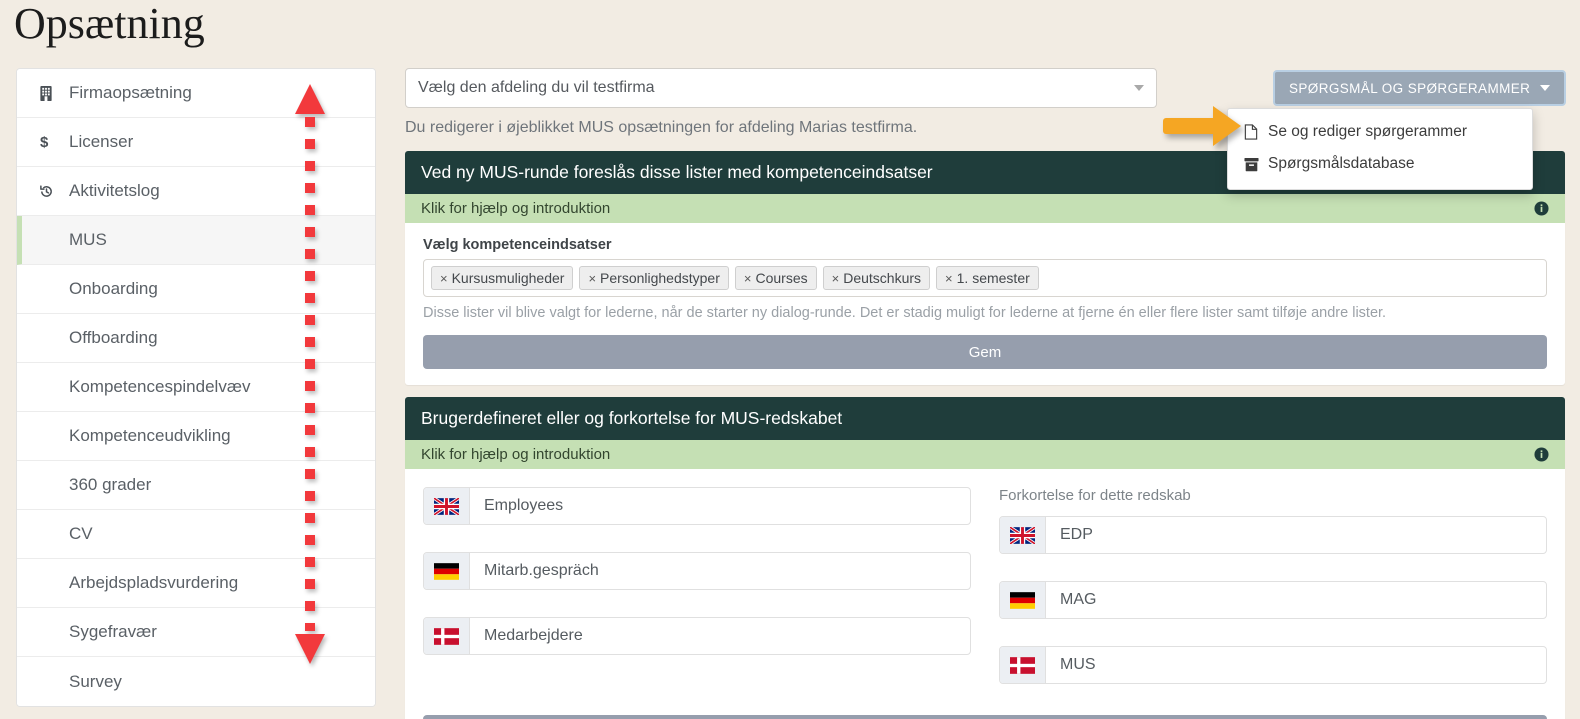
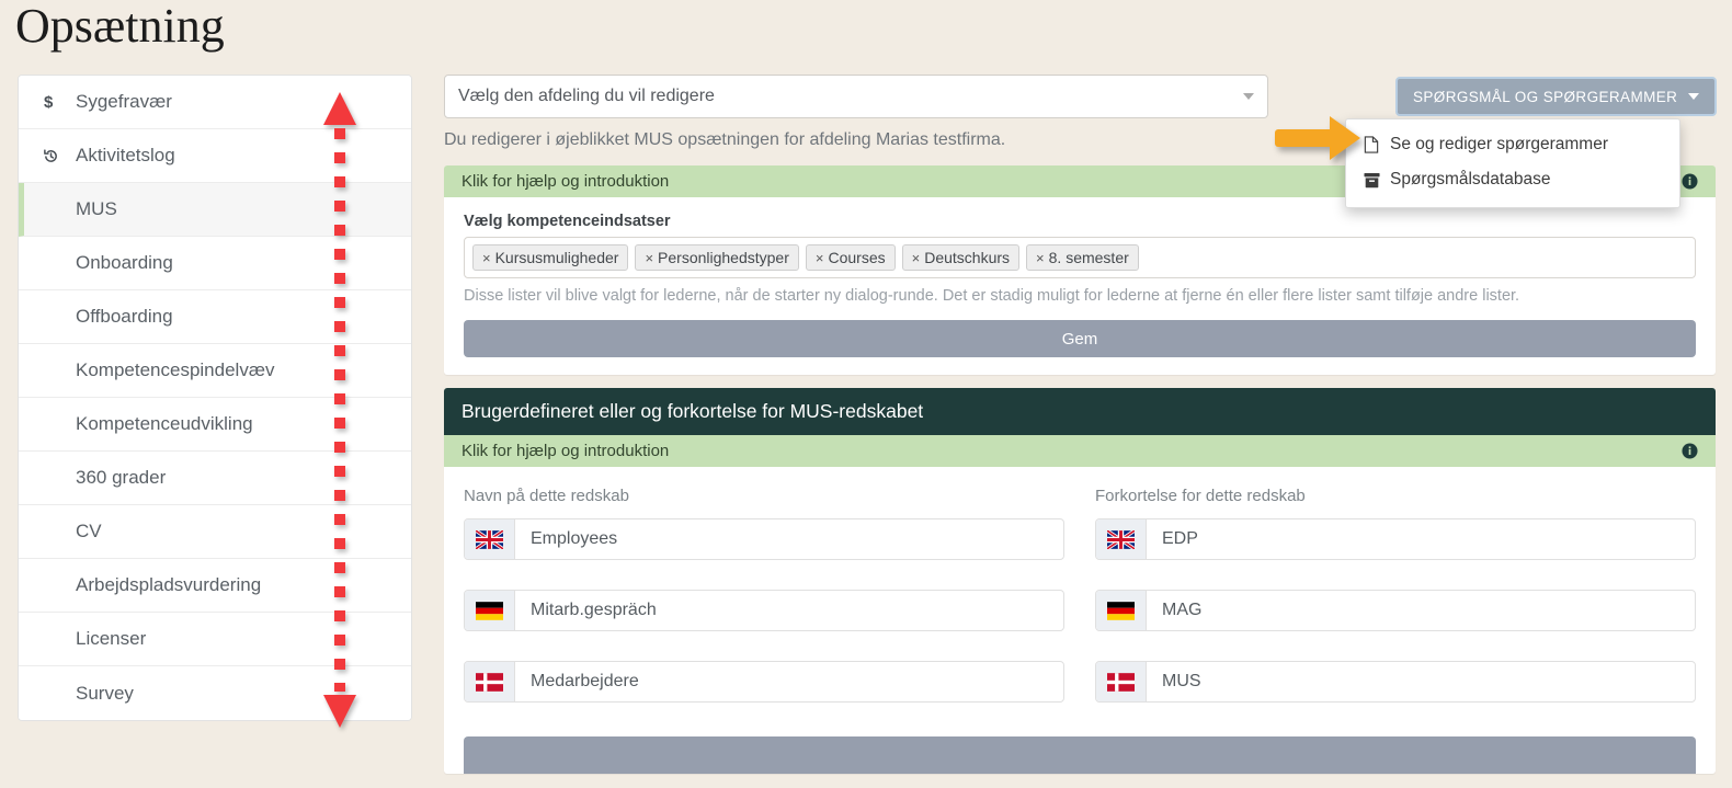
  Opsætning
- Firmaopsætning
  $
- Licenser
+ Sygefravær
  Aktivitetslog
  MUS
  Onboarding
  Offboarding
  Kompetencespindelvæv
  Kompetenceudvikling
  360 grader
  CV
  Arbejdspladsvurdering
- Sygefravær
+ Licenser
  Survey
- Vælg den afdeling du vil testfirma
+ Vælg den afdeling du vil redigere
  SPØRGSMÅL OG SPØRGERAMMER
  Se og rediger spørgerammer
  Spørgsmålsdatabase
  Du redigerer i øjeblikket MUS opsætningen for afdeling Marias testfirma.
- Ved ny MUS-runde foreslås disse lister med kompetenceindsatser
  Klik for hjælp og introduktion
  Vælg kompetenceindsatser
  ×
  Kursusmuligheder
  ×
  Personlighedstyper
  ×
  Courses
  ×
  Deutschkurs
  ×
- 1. semester
+ 8. semester
  Disse lister vil blive valgt for lederne, når de starter ny dialog-runde. Det er stadig muligt for lederne at fjerne én eller flere lister samt tilføje andre lister.
  Gem
  Brugerdefineret eller og forkortelse for MUS-redskabet
  Klik for hjælp og introduktion
+ Navn på dette redskab
  Employees
  Mitarb.gespräch
  Medarbejdere
  Forkortelse for dette redskab
  EDP
  MAG
  MUS
